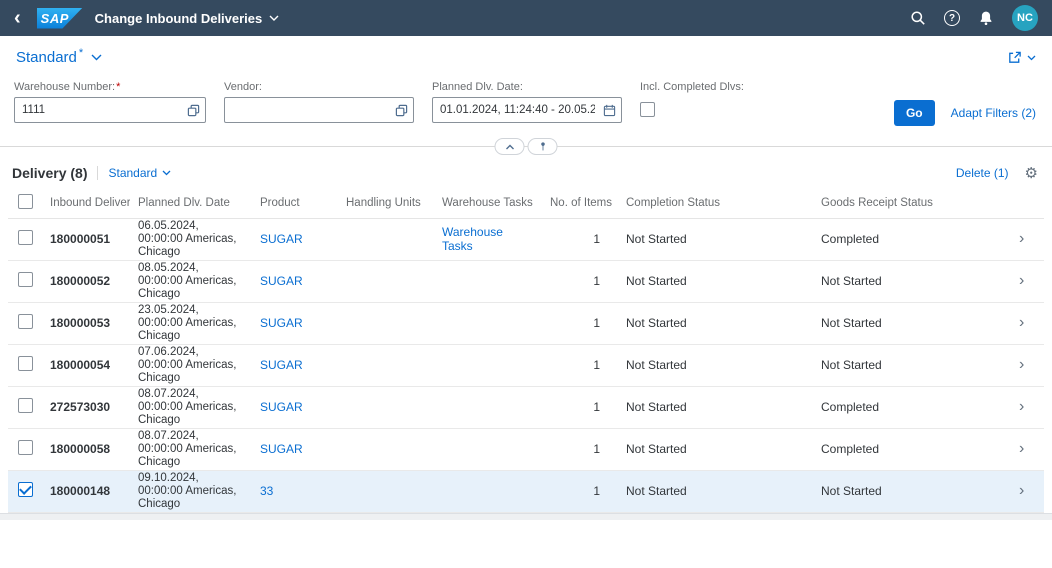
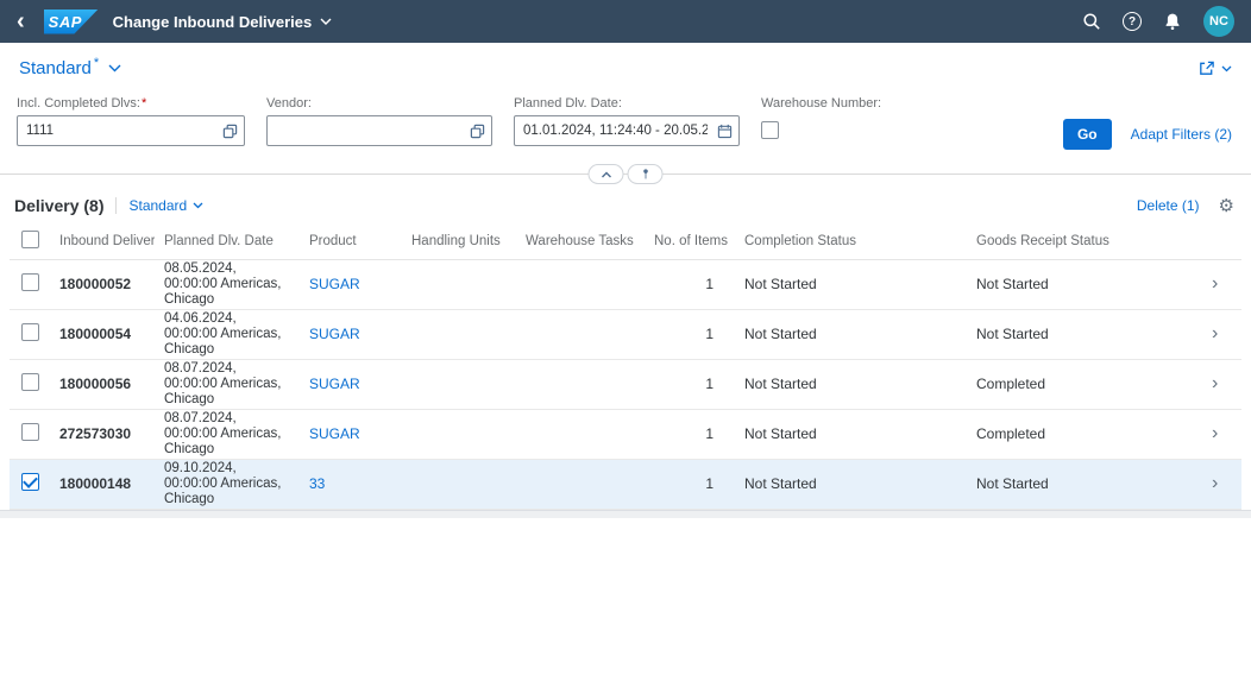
  ‹
  SAP
  Change Inbound Deliveries
  ?
  NC
  Standard
  *
- Warehouse Number:*
+ Incl. Completed Dlvs:*
  1111
  Vendor:
  Planned Dlv. Date:
  01.01.2024, 11:24:40 - 20.05.2
- Incl. Completed Dlvs:
+ Warehouse Number:
  Go
  Adapt Filters (2)
  Delivery (8)
  Standard
  Delete (1)
  ⚙
  	Inbound Deliver	Planned Dlv. Date	Product	Handling Units	Warehouse Tasks	No. of Items	Completion Status	Goods Receipt Status
- 	180000051	06.05.2024, 00:00:00 Americas, Chicago	SUGAR		Warehouse Tasks	1	Not Started	Completed	›
  	180000052	08.05.2024, 00:00:00 Americas, Chicago	SUGAR			1	Not Started	Not Started	›
- 	180000053	23.05.2024, 00:00:00 Americas, Chicago	SUGAR			1	Not Started	Not Started	›
- 	180000054	07.06.2024, 00:00:00 Americas, Chicago	SUGAR			1	Not Started	Not Started	›
+ 	180000054	04.06.2024, 00:00:00 Americas, Chicago	SUGAR			1	Not Started	Not Started	›
+ 	180000056	08.07.2024, 00:00:00 Americas, Chicago	SUGAR			1	Not Started	Completed	›
  	272573030	08.07.2024, 00:00:00 Americas, Chicago	SUGAR			1	Not Started	Completed	›
- 	180000058	08.07.2024, 00:00:00 Americas, Chicago	SUGAR			1	Not Started	Completed	›
  	180000148	09.10.2024, 00:00:00 Americas, Chicago	33			1	Not Started	Not Started	›
